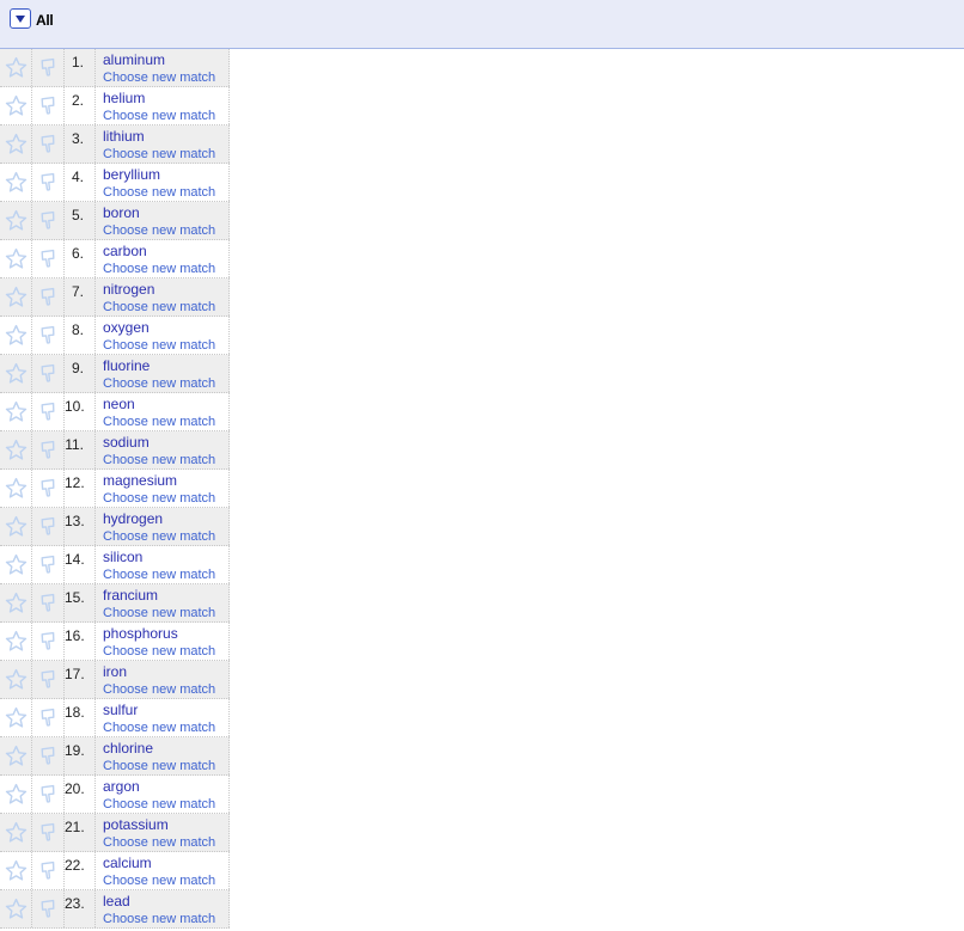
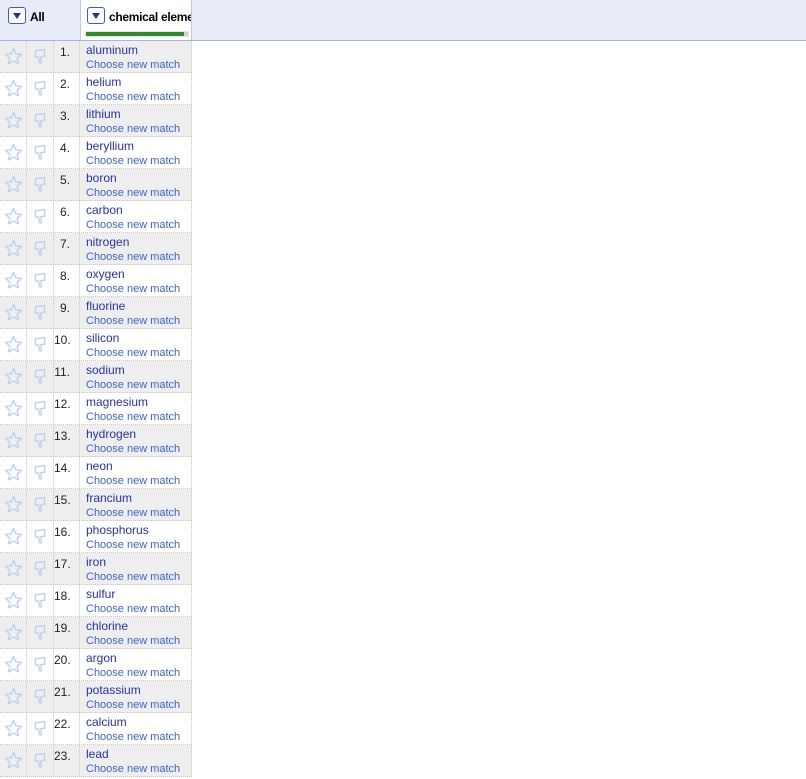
  All
+ chemical eleme
  1.
  aluminum
  Choose new match
  2.
  helium
  Choose new match
  3.
  lithium
  Choose new match
  4.
  beryllium
  Choose new match
  5.
  boron
  Choose new match
  6.
  carbon
  Choose new match
  7.
  nitrogen
  Choose new match
  8.
  oxygen
  Choose new match
  9.
  fluorine
  Choose new match
  10.
- neon
+ silicon
  Choose new match
  11.
  sodium
  Choose new match
  12.
  magnesium
  Choose new match
  13.
  hydrogen
  Choose new match
  14.
- silicon
+ neon
  Choose new match
  15.
  francium
  Choose new match
  16.
  phosphorus
  Choose new match
  17.
  iron
  Choose new match
  18.
  sulfur
  Choose new match
  19.
  chlorine
  Choose new match
  20.
  argon
  Choose new match
  21.
  potassium
  Choose new match
  22.
  calcium
  Choose new match
  23.
  lead
  Choose new match
